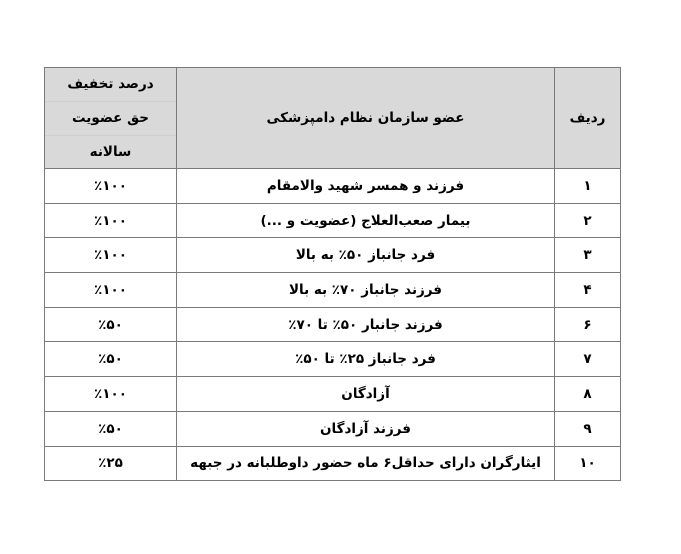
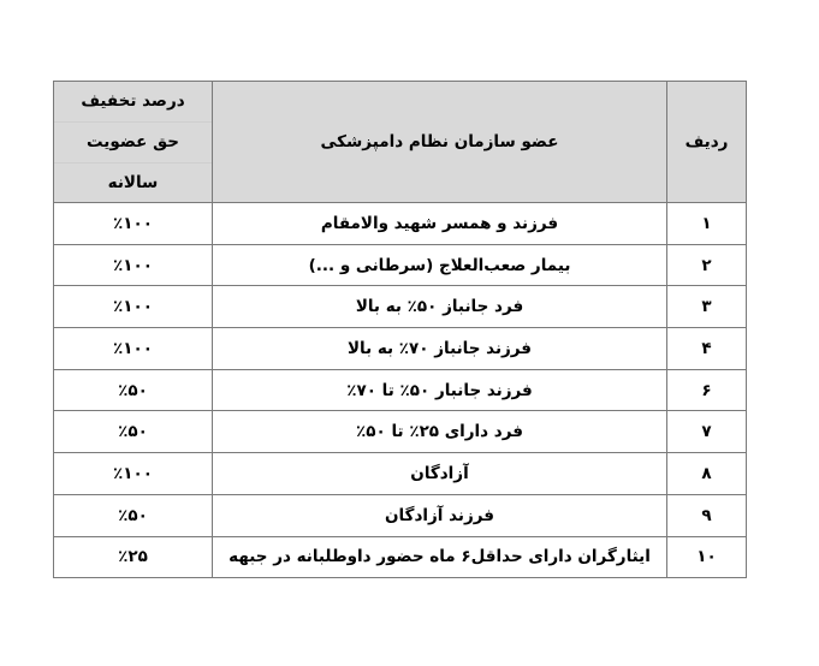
  ردیف	عضو سازمان نظام دامپزشکی	درصد تخفیف حق عضویت سالانه
  ۱	فرزند و همسر شهید والامقام	٪۱۰۰
- ۲	بیمار صعب‌العلاج (عضویت و ...)	٪۱۰۰
+ ۲	بیمار صعب‌العلاج (سرطانی و ...)	٪۱۰۰
  ۳	فرد جانباز ۵۰٪ به بالا	٪۱۰۰
  ۴	فرزند جانباز ۷۰٪ به بالا	٪۱۰۰
  ۶	فرزند جانبار ۵۰٪ تا ۷۰٪	٪۵۰
- ۷	فرد جانباز ۲۵٪ تا ۵۰٪	٪۵۰
+ ۷	فرد دارای ۲۵٪ تا ۵۰٪	٪۵۰
  ۸	آزادگان	٪۱۰۰
  ۹	فرزند آزادگان	٪۵۰
  ۱۰	ایثارگران دارای حداقل۶ ماه حضور داوطلبانه در جبهه	٪۲۵
